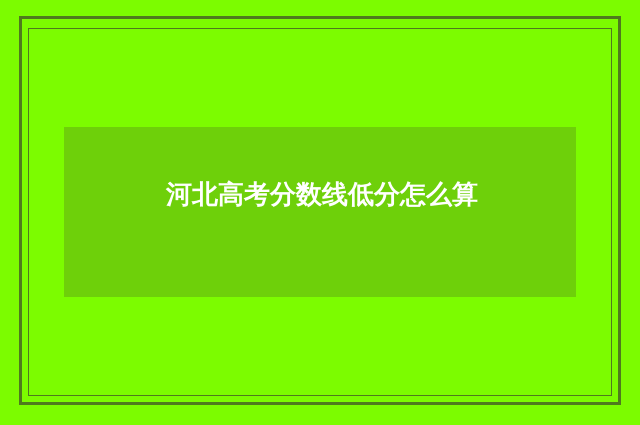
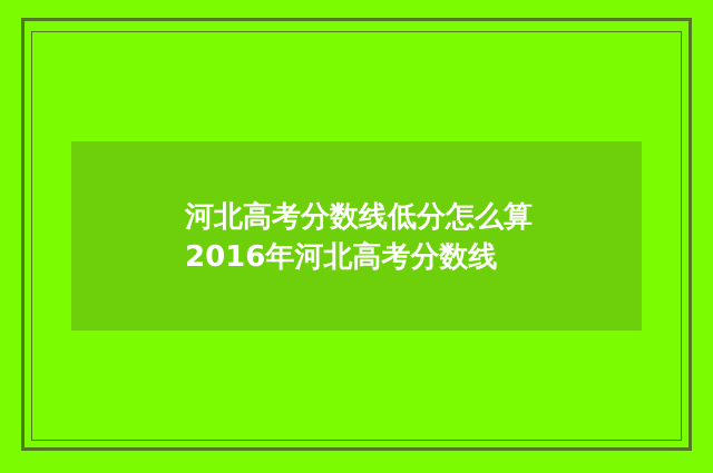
  河北高考分数线低分怎么算
+ 2016年河北高考分数线
